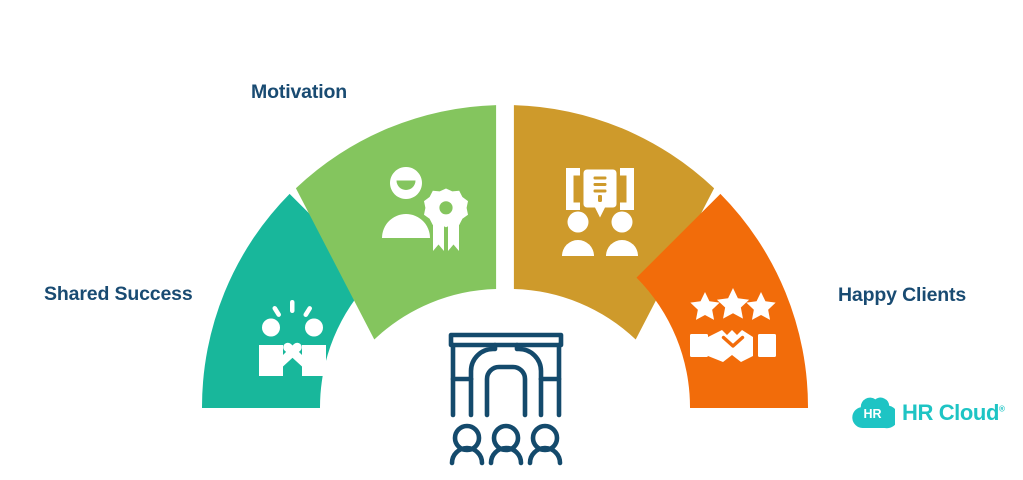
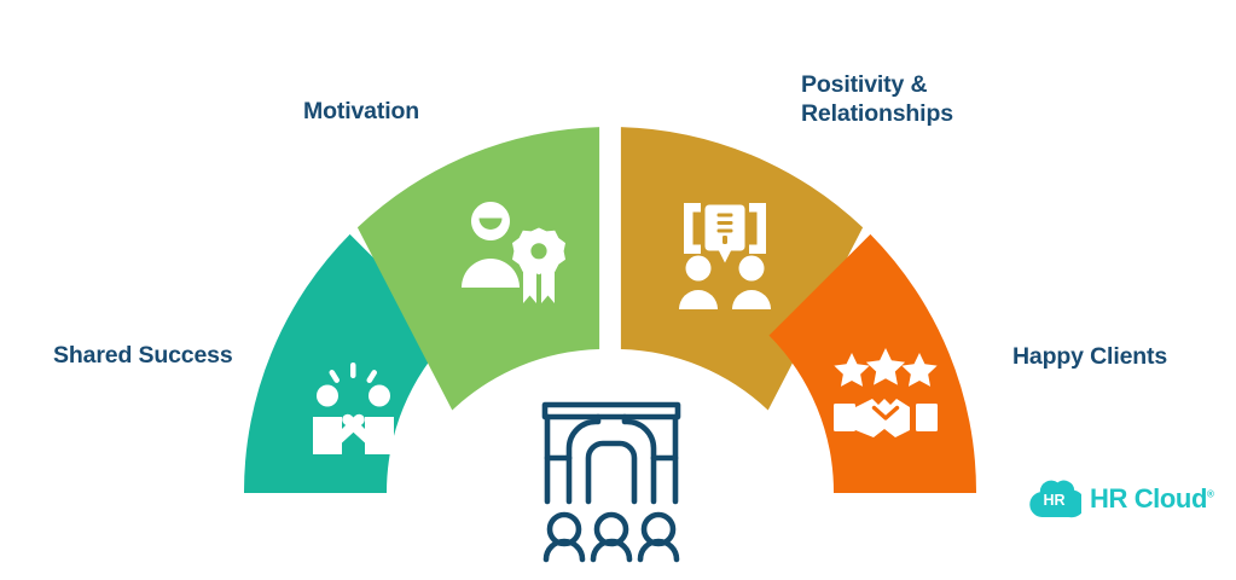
  Shared Success
  Motivation
+ Positivity &
+ Relationships
  Happy Clients
  HR
  HR Cloud®
